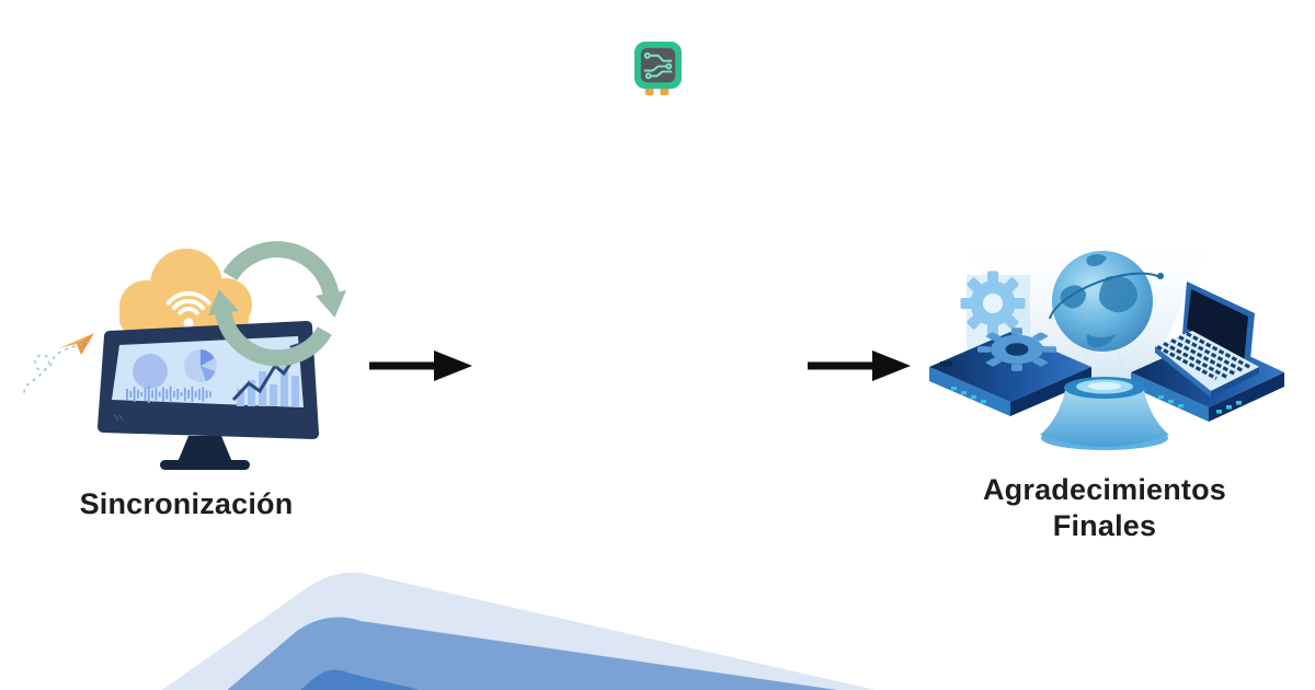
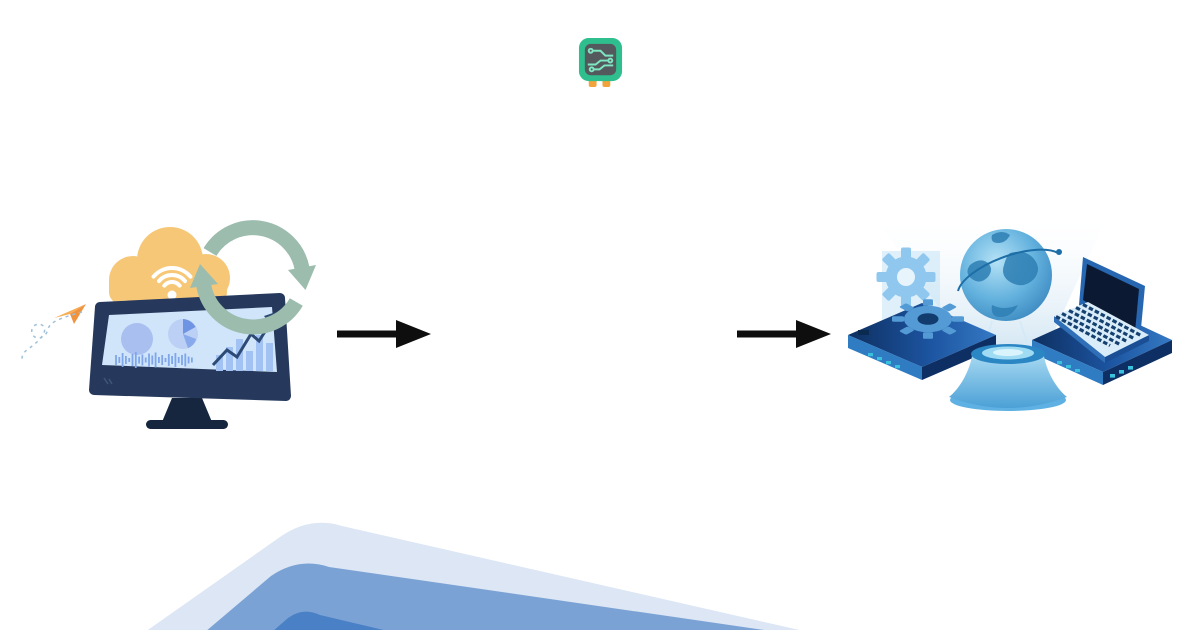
- Sincronización
- Agradecimientos
- Finales
